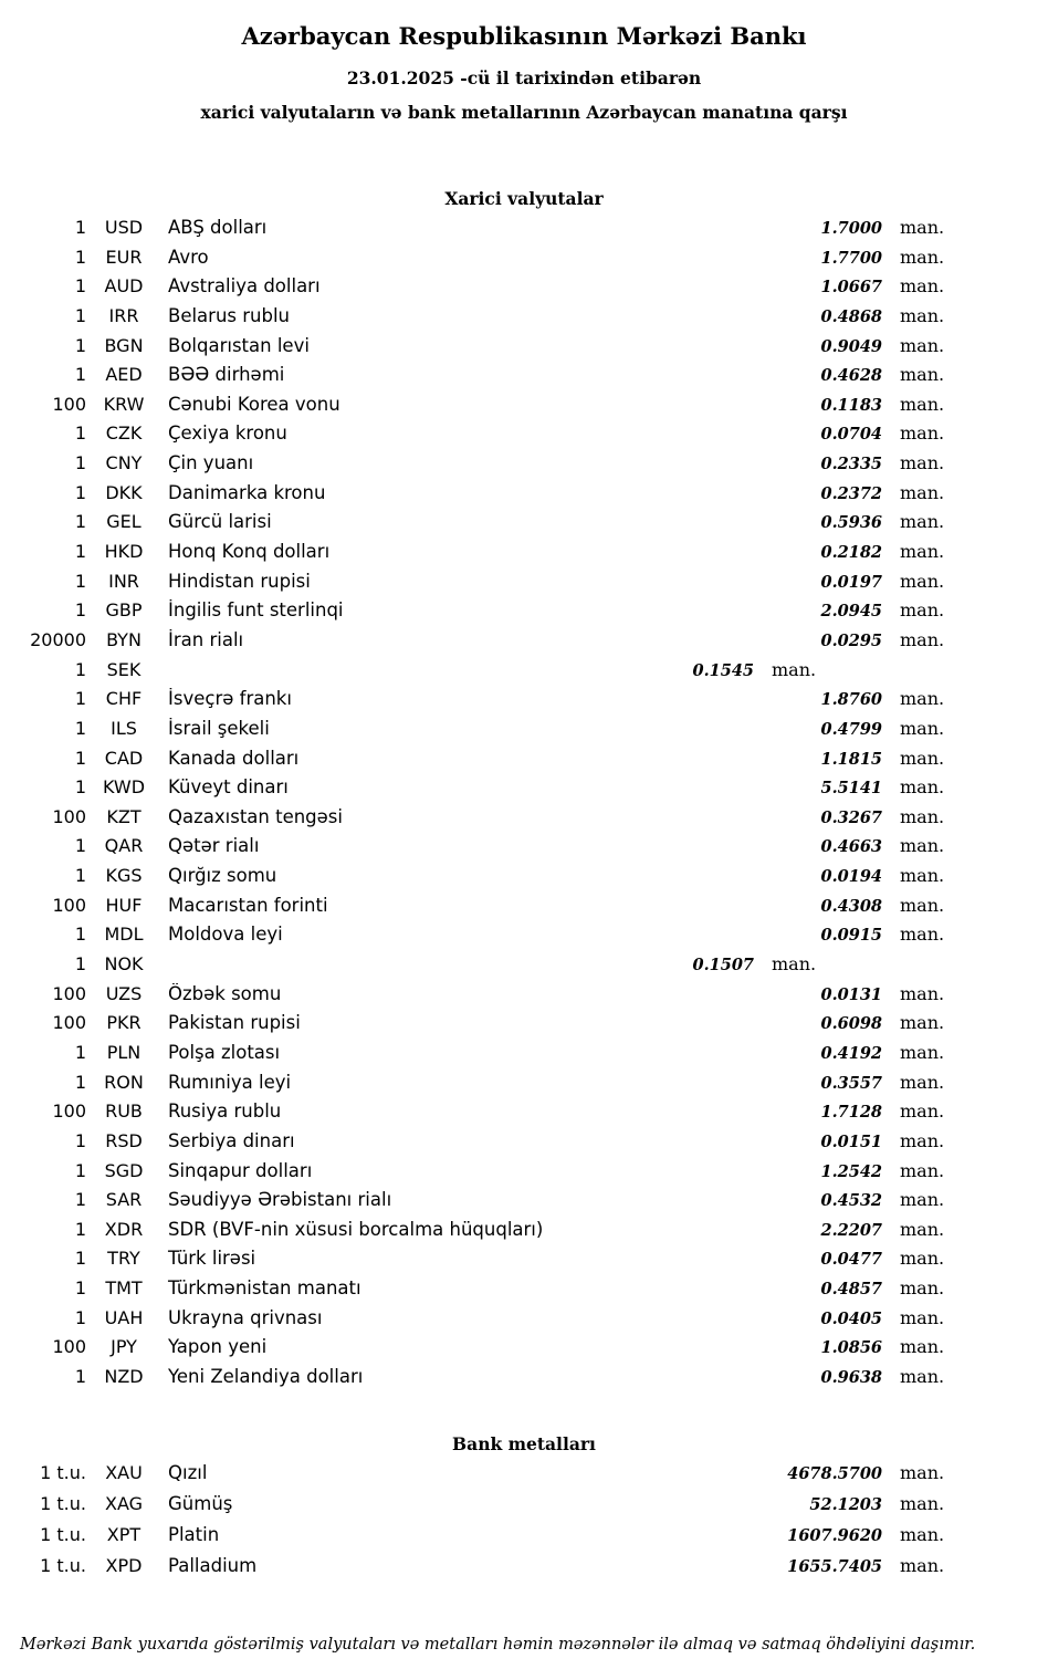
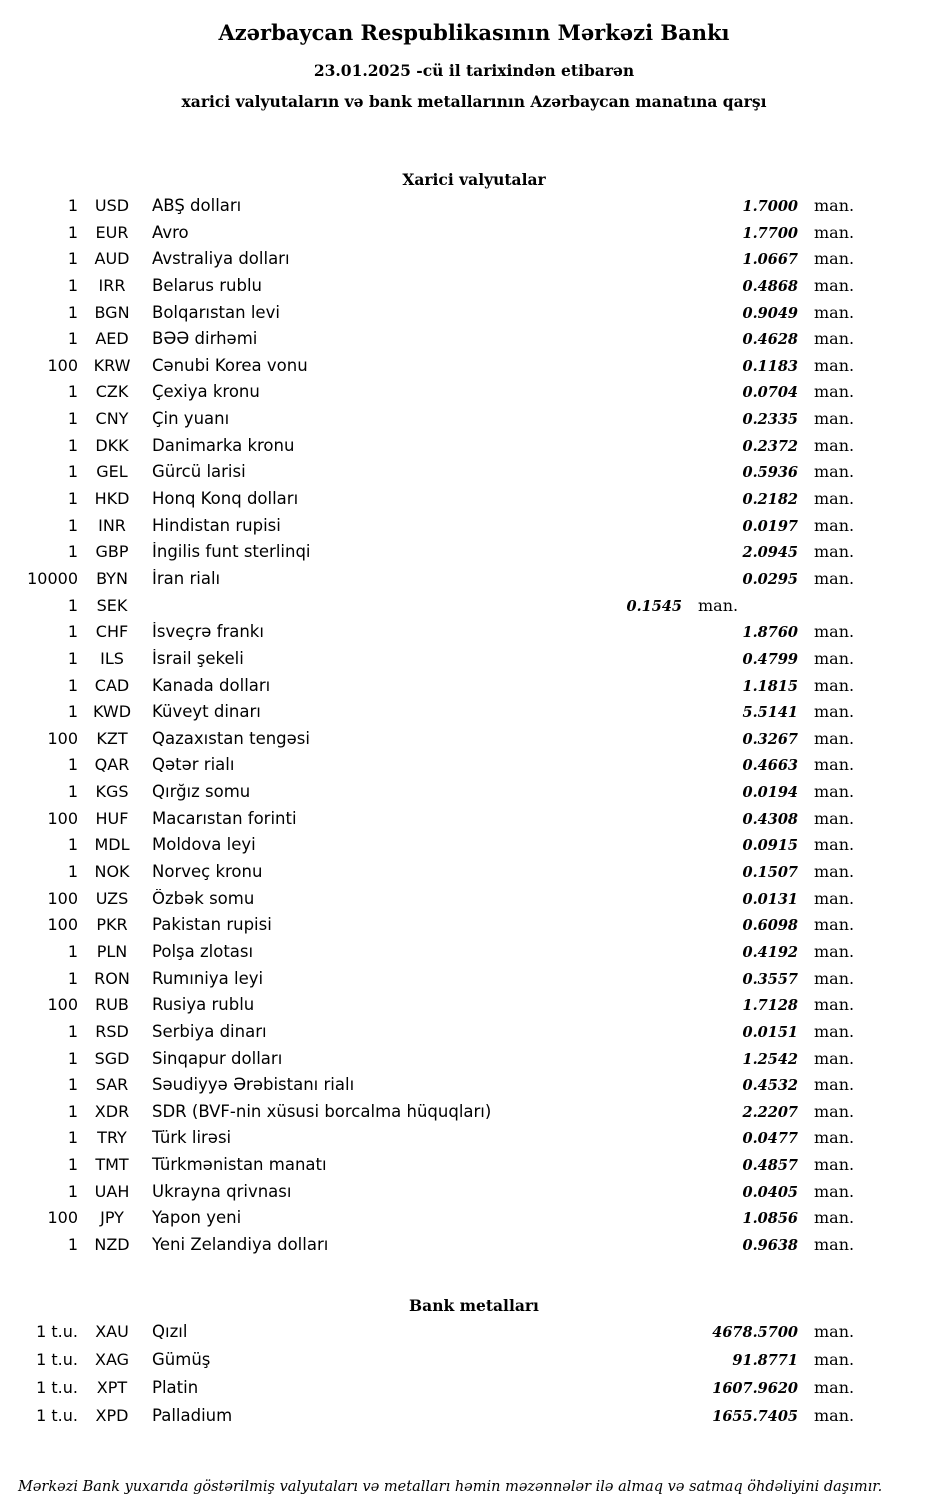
  Azərbaycan Respublikasının Mərkəzi Bankı
  23.01.2025 -cü il tarixindən etibarən
  xarici valyutaların və bank metallarının Azərbaycan manatına qarşı
  Xarici valyutalar
  1
  USD
  ABŞ dolları
  1.7000
  man.
  1
  EUR
  Avro
  1.7700
  man.
  1
  AUD
  Avstraliya dolları
  1.0667
  man.
  1
  IRR
  Belarus rublu
  0.4868
  man.
  1
  BGN
  Bolqarıstan levi
  0.9049
  man.
  1
  AED
  BƏƏ dirhəmi
  0.4628
  man.
  100
  KRW
  Cənubi Korea vonu
  0.1183
  man.
  1
  CZK
  Çexiya kronu
  0.0704
  man.
  1
  CNY
  Çin yuanı
  0.2335
  man.
  1
  DKK
  Danimarka kronu
  0.2372
  man.
  1
  GEL
  Gürcü larisi
  0.5936
  man.
  1
  HKD
  Honq Konq dolları
  0.2182
  man.
  1
  INR
  Hindistan rupisi
  0.0197
  man.
  1
  GBP
  İngilis funt sterlinqi
  2.0945
  man.
- 20000
+ 10000
  BYN
  İran rialı
  0.0295
  man.
  1
  SEK
  0.1545
  man.
  1
  CHF
  İsveçrə frankı
  1.8760
  man.
  1
  ILS
  İsrail şekeli
  0.4799
  man.
  1
  CAD
  Kanada dolları
  1.1815
  man.
  1
  KWD
  Küveyt dinarı
  5.5141
  man.
  100
  KZT
  Qazaxıstan tengəsi
  0.3267
  man.
  1
  QAR
  Qətər rialı
  0.4663
  man.
  1
  KGS
  Qırğız somu
  0.0194
  man.
  100
  HUF
  Macarıstan forinti
  0.4308
  man.
  1
  MDL
  Moldova leyi
  0.0915
  man.
  1
  NOK
+ Norveç kronu
  0.1507
  man.
  100
  UZS
  Özbək somu
  0.0131
  man.
  100
  PKR
  Pakistan rupisi
  0.6098
  man.
  1
  PLN
  Polşa zlotası
  0.4192
  man.
  1
  RON
  Rumıniya leyi
  0.3557
  man.
  100
  RUB
  Rusiya rublu
  1.7128
  man.
  1
  RSD
  Serbiya dinarı
  0.0151
  man.
  1
  SGD
  Sinqapur dolları
  1.2542
  man.
  1
  SAR
  Səudiyyə Ərəbistanı rialı
  0.4532
  man.
  1
  XDR
  SDR (BVF-nin xüsusi borcalma hüquqları)
  2.2207
  man.
  1
  TRY
  Türk lirəsi
  0.0477
  man.
  1
  TMT
  Türkmənistan manatı
  0.4857
  man.
  1
  UAH
  Ukrayna qrivnası
  0.0405
  man.
  100
  JPY
  Yapon yeni
  1.0856
  man.
  1
  NZD
  Yeni Zelandiya dolları
  0.9638
  man.
  Bank metalları
  1 t.u.
  XAU
  Qızıl
  4678.5700
  man.
  1 t.u.
  XAG
  Gümüş
- 52.1203
+ 91.8771
  man.
  1 t.u.
  XPT
  Platin
  1607.9620
  man.
  1 t.u.
  XPD
  Palladium
  1655.7405
  man.
  Mərkəzi Bank yuxarıda göstərilmiş valyutaları və metalları həmin məzənnələr ilə almaq və satmaq öhdəliyini daşımır.
